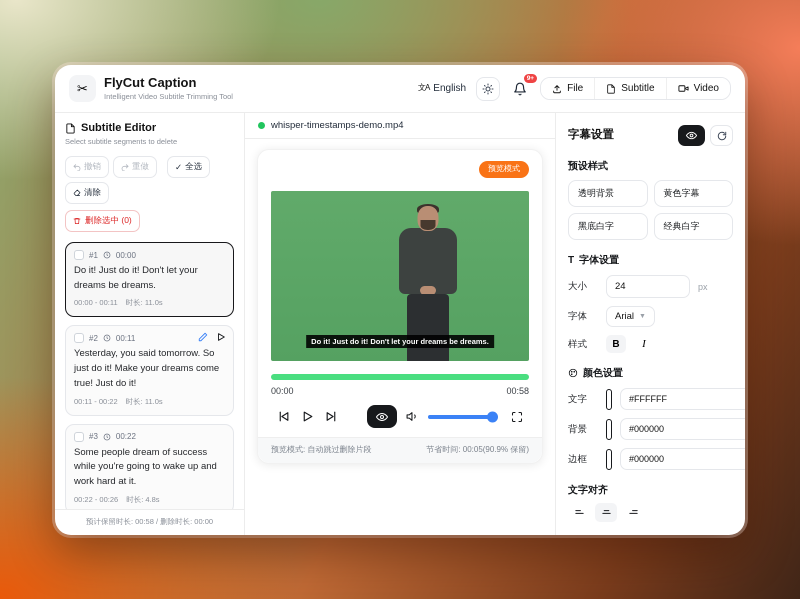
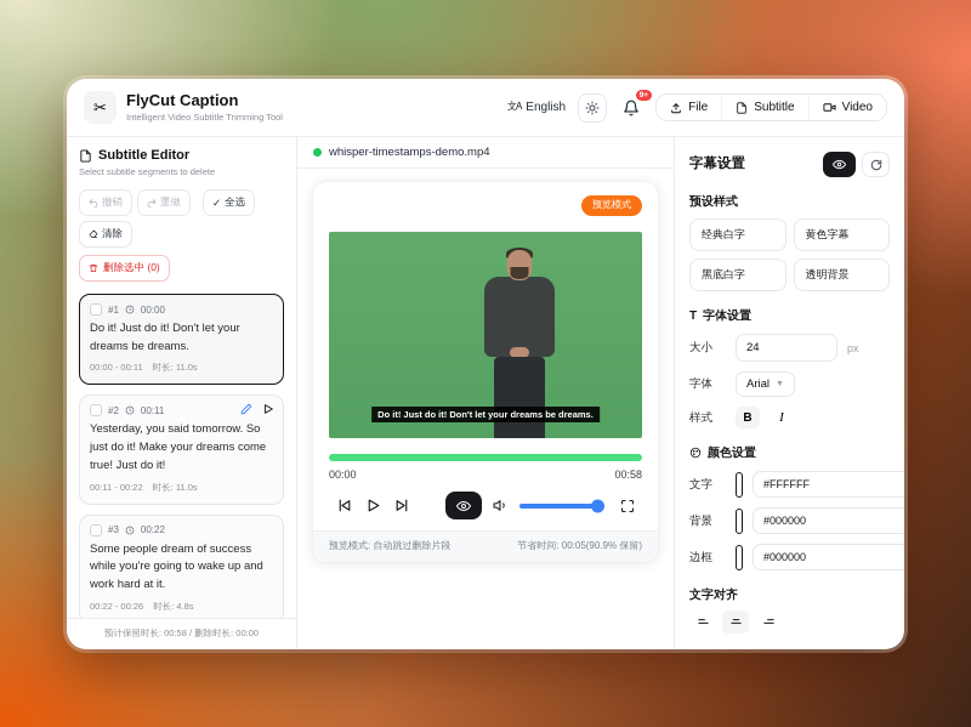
  ✂
  FlyCut Caption
  Intelligent Video Subtitle Trimming Tool
  文A
  English
  File
  Subtitle
  Video
  Subtitle Editor
  Select subtitle segments to delete
  撤销
  重做
  ✓
  全选
  清除
  删除选中 (0)
  #1
  00:00
  Do it! Just do it! Don't let your dreams be dreams.
  00:00 - 00:11
  时长: 11.0s
  #2
  00:11
  Yesterday, you said tomorrow. So just do it! Make your dreams come true! Just do it!
  00:11 - 00:22
  时长: 11.0s
  #3
  00:22
  Some people dream of success while you're going to wake up and work hard at it.
  00:22 - 00:26
  时长: 4.8s
  预计保留时长: 00:58 / 删除时长: 00:00
  whisper-timestamps-demo.mp4
  预览模式
  Do it! Just do it! Don't let your dreams be dreams.
  00:00
  00:58
  预览模式: 自动跳过删除片段
  节省时间: 00:05(90.9% 保留)
  字幕设置
  预设样式
- 透明背景
+ 经典白字
  黄色字幕
  黑底白字
- 经典白字
+ 透明背景
  T
  字体设置
  大小
  24
  px
  字体
  Arial
  样式
  B
  I
  颜色设置
  文字
  #FFFFFF
  背景
  #000000
  边框
  #000000
  文字对齐
